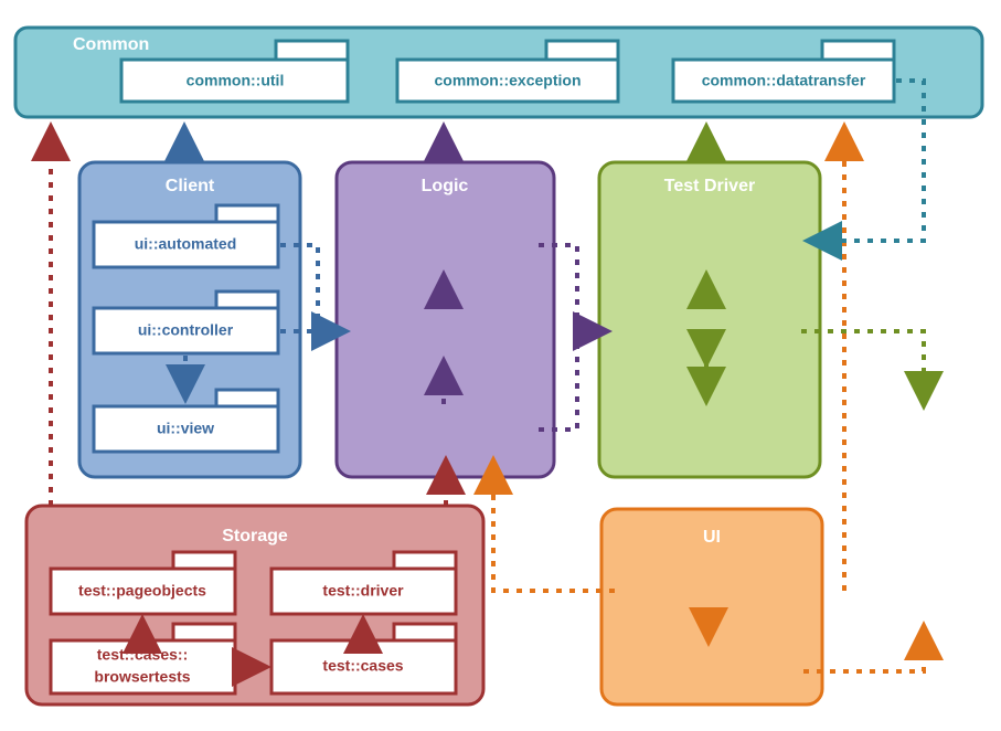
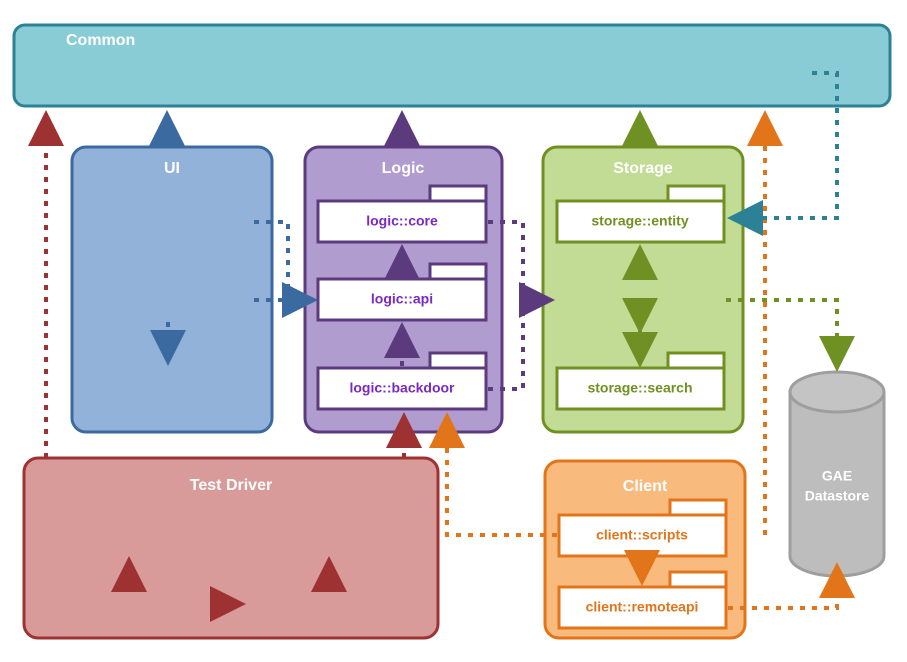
  Common
- common::util
- common::exception
- common::datatransfer
- Client
+ UI
- ui::automated
- ui::controller
- ui::view
  Logic
+ logic::core
+ logic::api
+ logic::backdoor
- Test Driver
+ Storage
+ storage::entity
+ storage::search
+ GAE
+ Datastore
- Storage
+ Test Driver
- test::pageobjects
- test::driver
- test::cases::
- browsertests
- test::cases
- UI
+ Client
+ client::scripts
+ client::remoteapi
